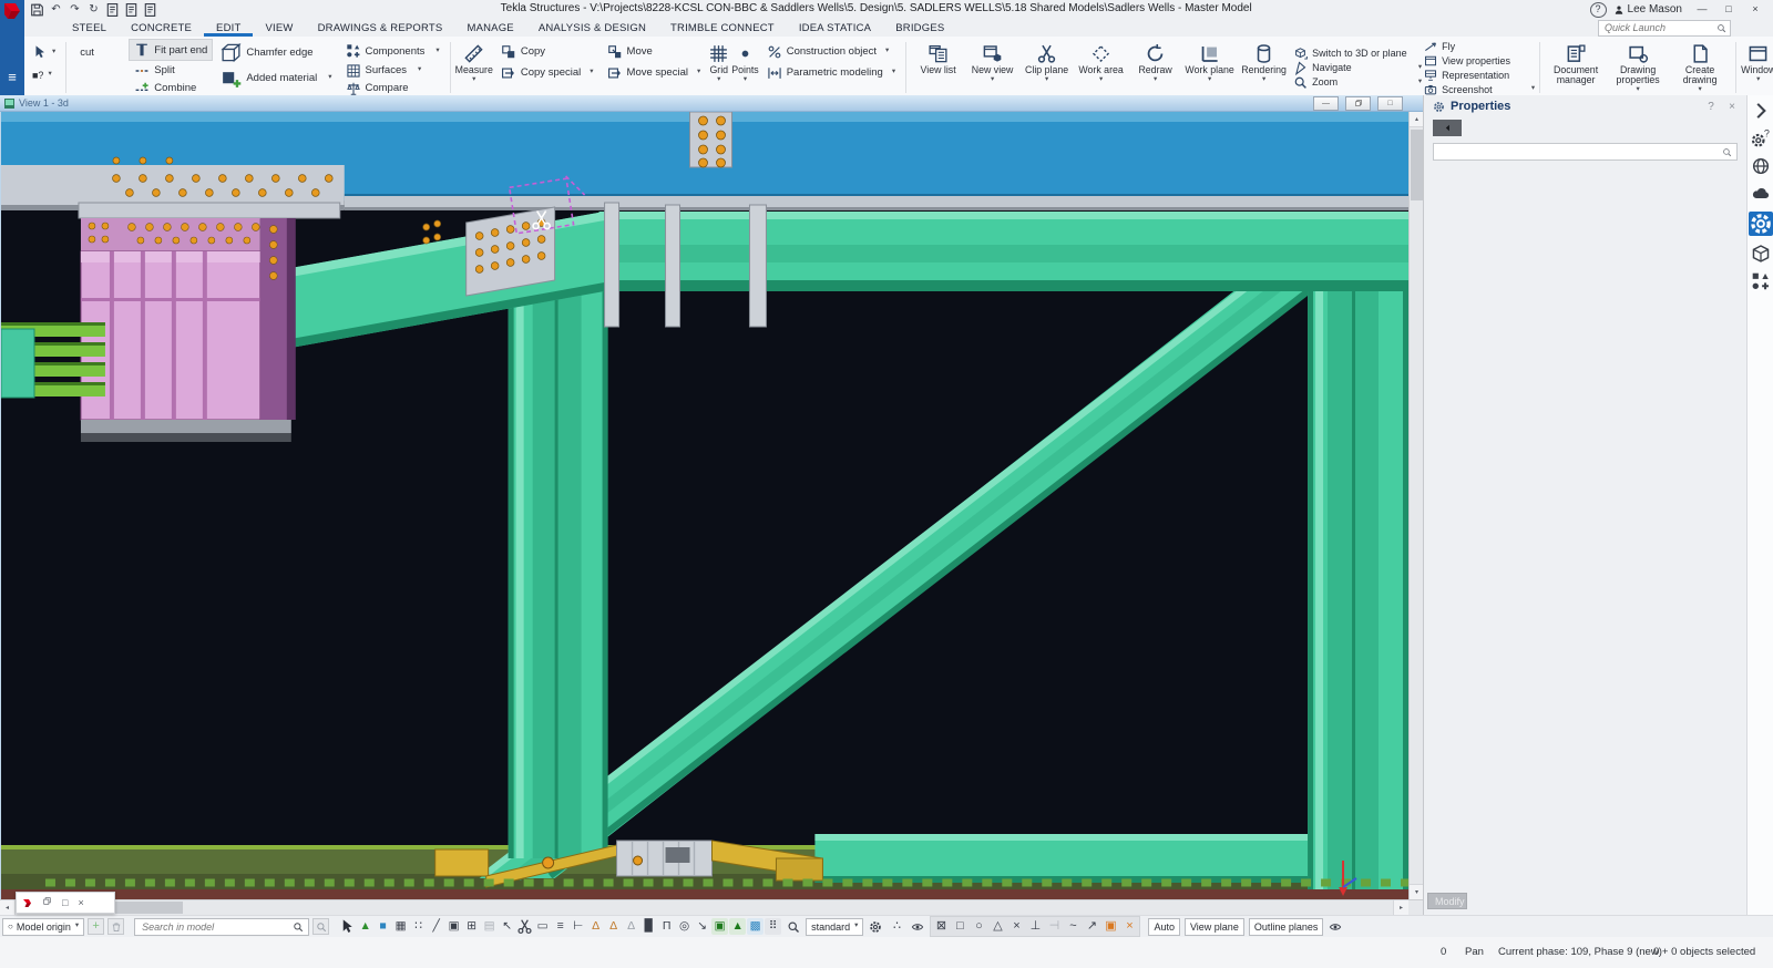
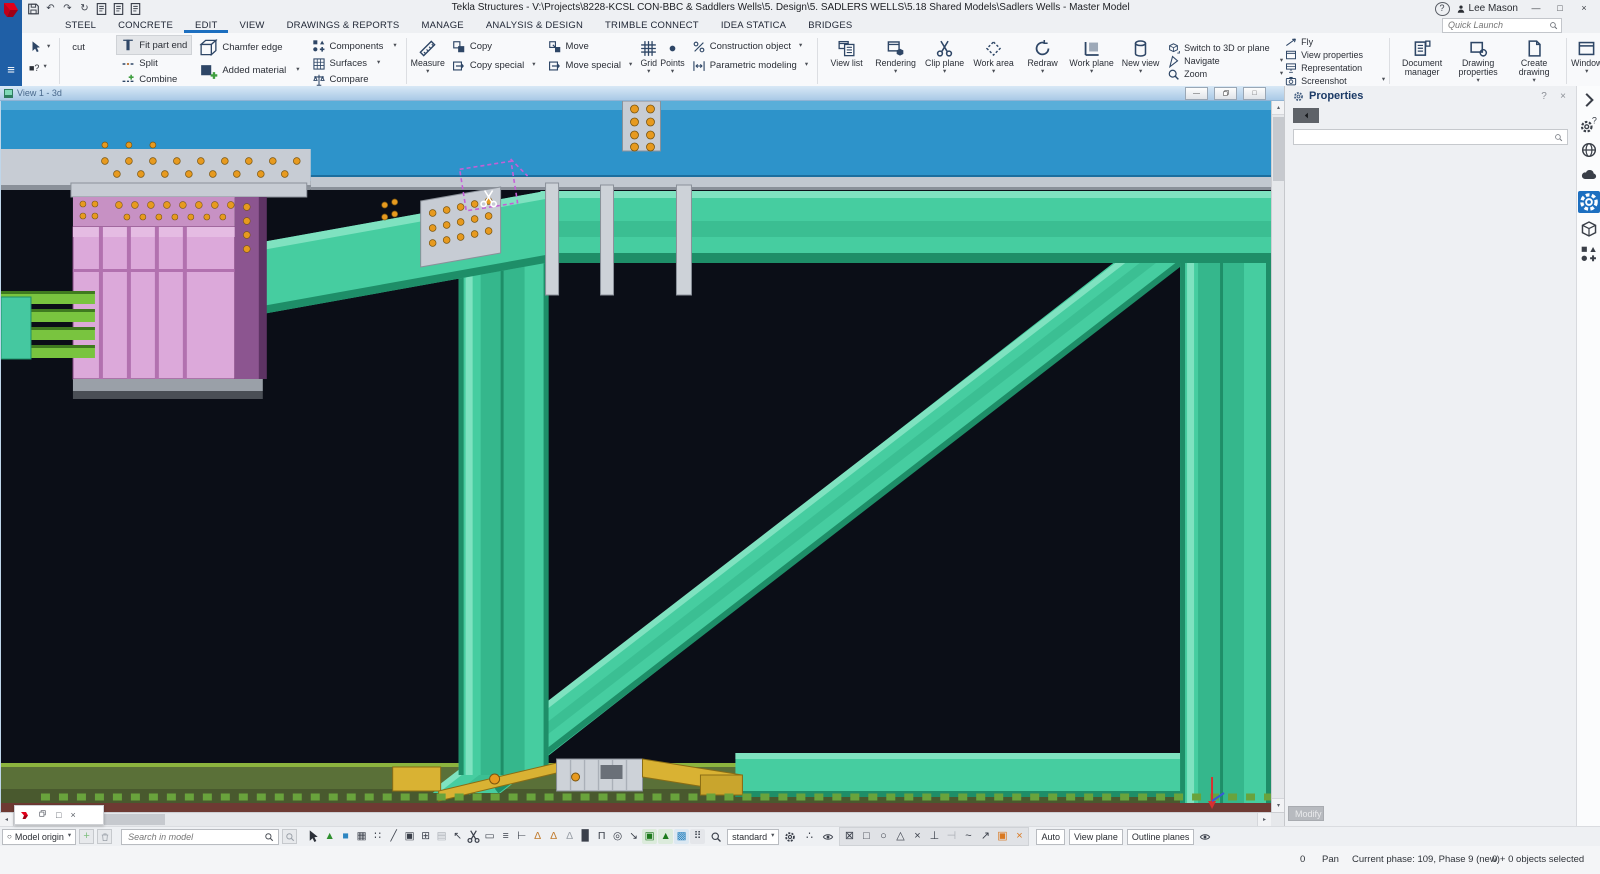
  ≡
  ↶
  ↷
  ↻
  Tekla Structures - V:\Projects\8228-KCSL CON-BBC & Saddlers Wells\5. Design\5. SADLERS WELLS\5.18 Shared Models\Sadlers Wells - Master Model
  ?
  Lee Mason
  —
  □
  ×
  STEEL
  CONCRETE
  EDIT
  VIEW
  DRAWINGS & REPORTS
  MANAGE
  ANALYSIS & DESIGN
  TRIMBLE CONNECT
  IDEA STATICA
  BRIDGES
  Quick Launch
  ■?
  cut
  Fit part end
  Split
  Combine
  Chamfer edge
  Added material
  Components
  Surfaces
  Compare
  Measure
  Copy
  Copy special
  Move
  Move special
  Grid
  Points
  Construction object
  Parametric modeling
  View list
- New view
+ Rendering
  Clip plane
  Work area
  Redraw
  Work plane
- Rendering
+ New view
  Switch to 3D or plane
  Navigate
  Zoom
  Fly
  View properties
  Representation
  Screenshot
  Document manager
  Drawing properties
  Create drawing
  Window
  View 1 - 3d
  □
  ×
  Properties
  ?
  ×
  Modify
  ○
  Model origin
  +
  Search in model
  ▲
  ■
  ▦
  ∷
  ╱
  ▣
  ⊞
  ▤
  ↖
  ▭
  ≡
  ⊢
  Δ
  Δ
  Δ
  ▉
  Π
  ◎
  ↘
  ▣
  ▲
  ▩
  ⠿
  standard
  ∴
  ⊠
  □
  ○
  △
  ×
  ⊥
  ⊣
  ~
  ↗
  ▣
  ×
  Auto
  View plane
  Outline planes
  0
  Pan
  Current phase: 109, Phase 9 (new)
  0 + 0 objects selected
